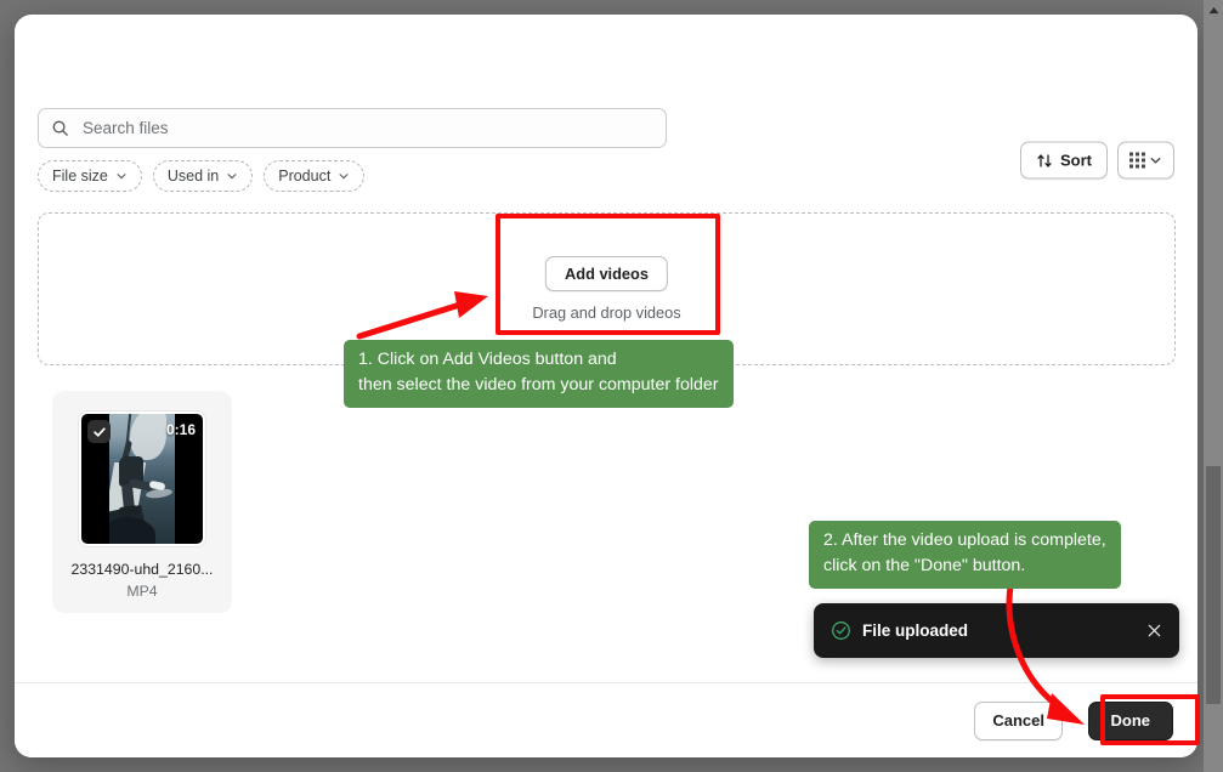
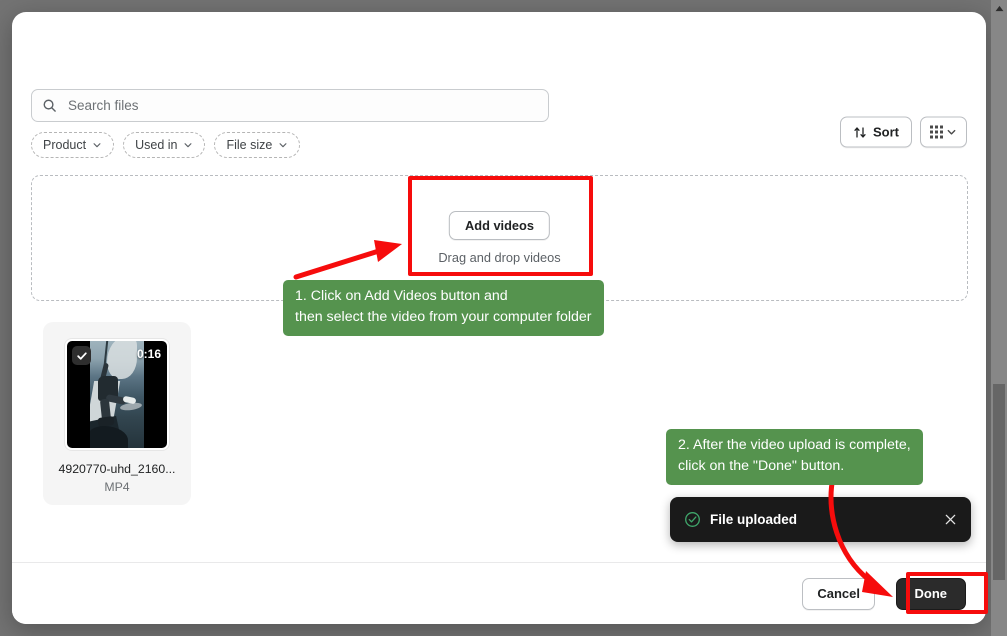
  Search files
  Sort
- File size
+ Product
  Used in
- Product
+ File size
  Add videos
  Drag and drop videos
  0:16
- 2331490-uhd_2160...
+ 4920770-uhd_2160...
  MP4
  Cancel
  Done
  File uploaded
  1. Click on Add Videos button and
  then select the video from your computer folder
  2. After the video upload is complete,
  click on the "Done" button.
